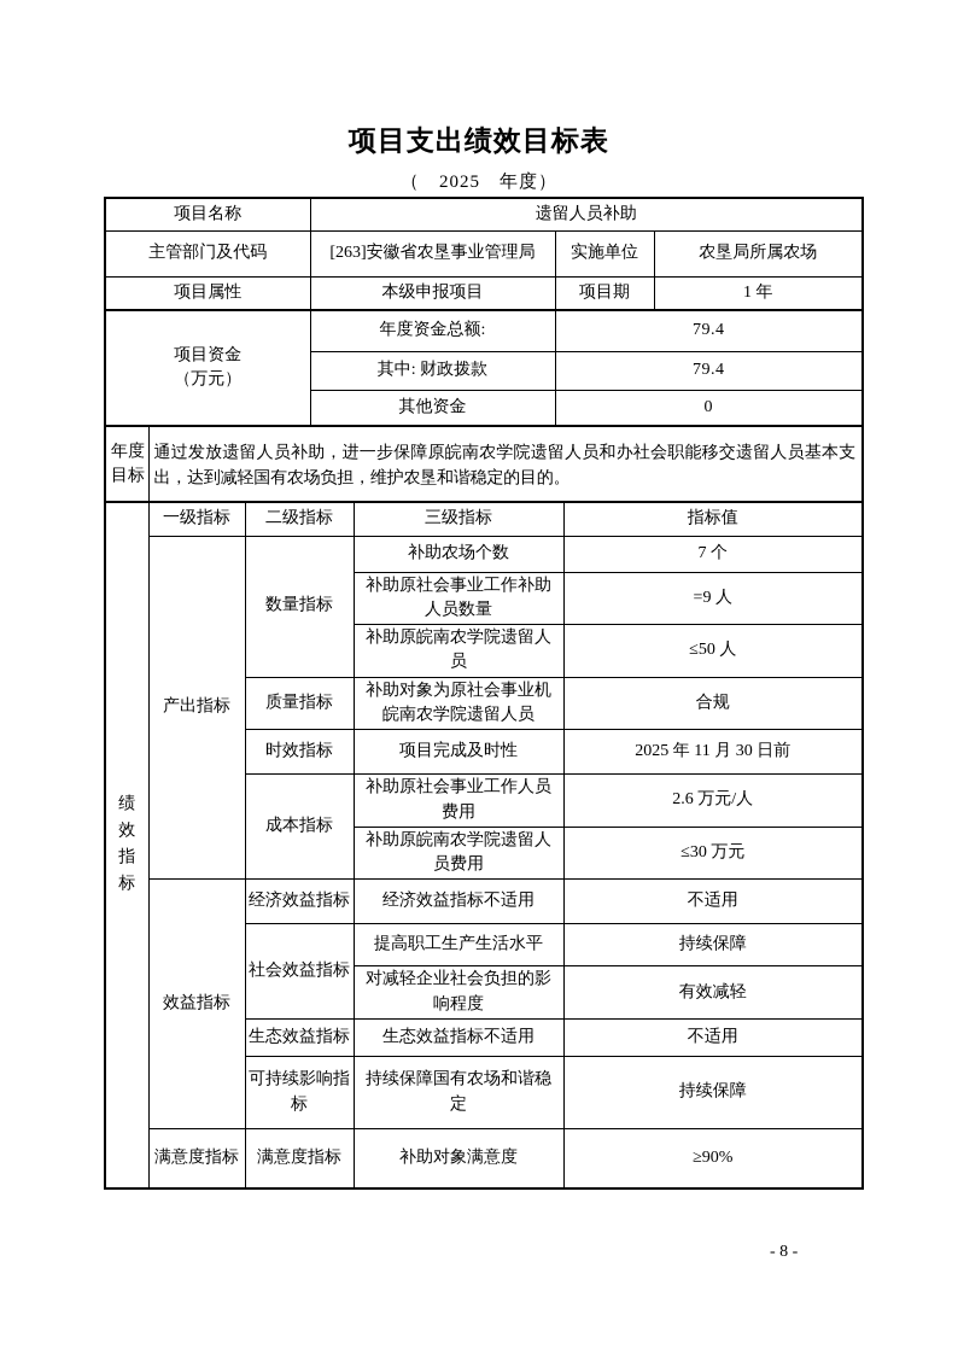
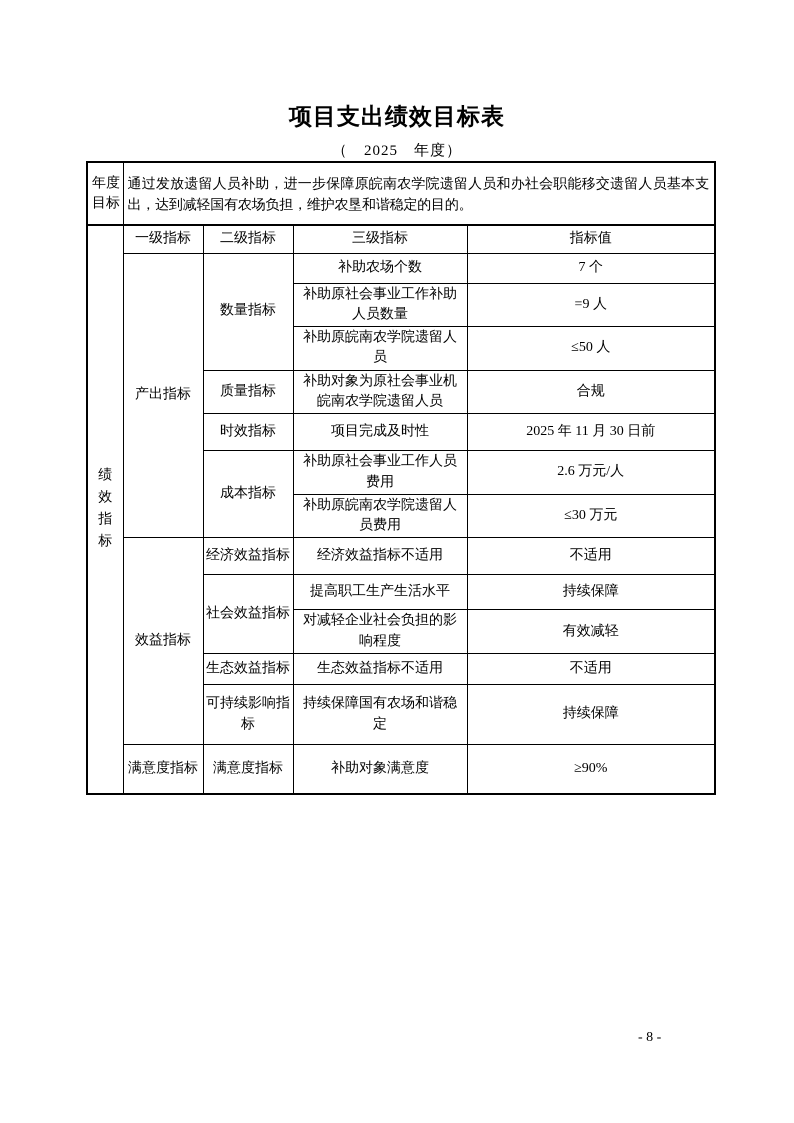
  项目支出绩效目标表
  （ 2025 年度）
- 项目名称	遗留人员补助
- 主管部门及代码	[263]安徽省农垦事业管理局	实施单位	农垦局所属农场
- 项目属性	本级申报项目	项目期	1 年
- 项目资金 （万元）	年度资金总额:	79.4
- 其中: 财政拨款	79.4
- 其他资金	0
  年度目标	通过发放遗留人员补助，进一步保障原皖南农学院遗留人员和办社会职能移交遗留人员基本支出，达到减轻国有农场负担，维护农垦和谐稳定的目的。
  绩效指标	一级指标	二级指标	三级指标	指标值
  产出指标	数量指标	补助农场个数	7 个
  补助原社会事业工作补助人员数量	=9 人
  补助原皖南农学院遗留人员	≤50 人
  质量指标	补助对象为原社会事业机皖南农学院遗留人员	合规
  时效指标	项目完成及时性	2025 年 11 月 30 日前
  成本指标	补助原社会事业工作人员费用	2.6 万元/人
  补助原皖南农学院遗留人员费用	≤30 万元
  效益指标	经济效益指标	经济效益指标不适用	不适用
  社会效益指标	提高职工生产生活水平	持续保障
  对减轻企业社会负担的影响程度	有效减轻
  生态效益指标	生态效益指标不适用	不适用
  可持续影响指标	持续保障国有农场和谐稳定	持续保障
  满意度指标	满意度指标	补助对象满意度	≥90%
  - 8 -
